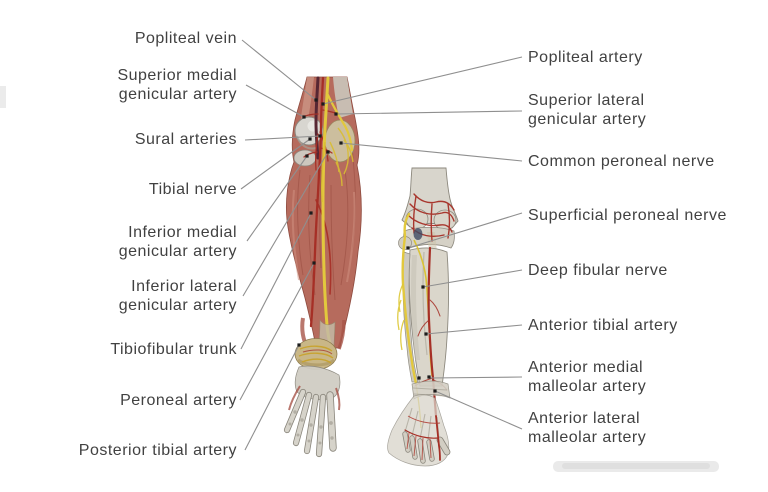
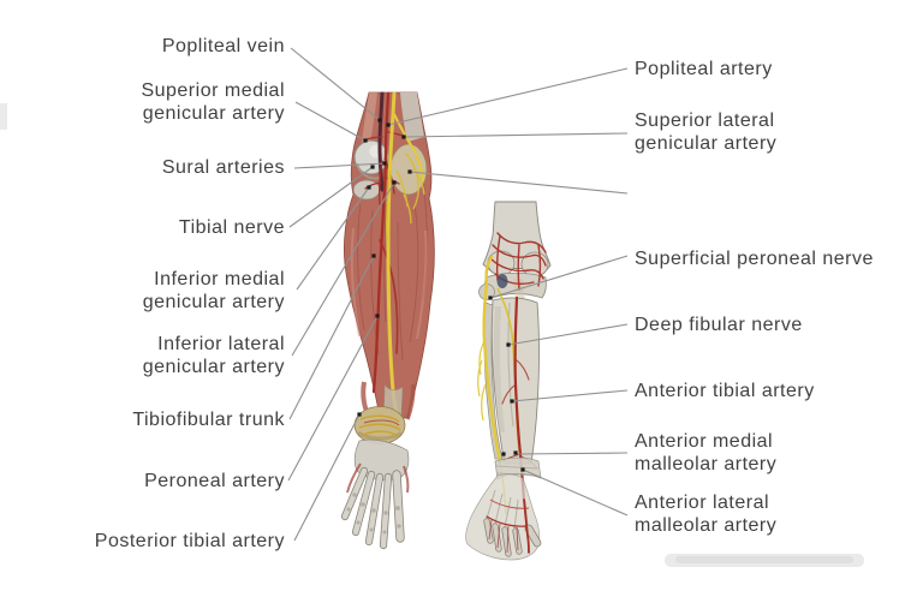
  Popliteal vein
  Superior medial
  genicular artery
  Sural arteries
  Tibial nerve
  Inferior medial
  genicular artery
  Inferior lateral
  genicular artery
  Tibiofibular trunk
  Peroneal artery
  Posterior tibial artery
  Popliteal artery
  Superior lateral
  genicular artery
- Common peroneal nerve
  Superficial peroneal nerve
  Deep fibular nerve
  Anterior tibial artery
  Anterior medial
  malleolar artery
  Anterior lateral
  malleolar artery
